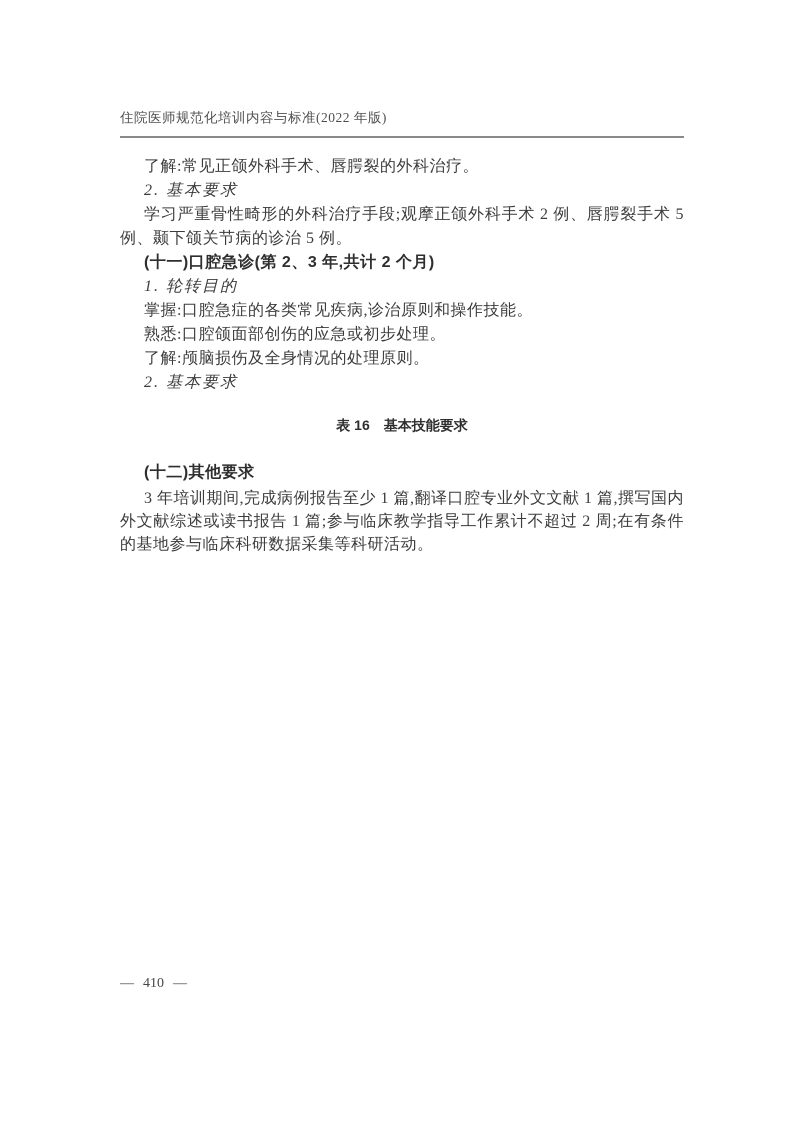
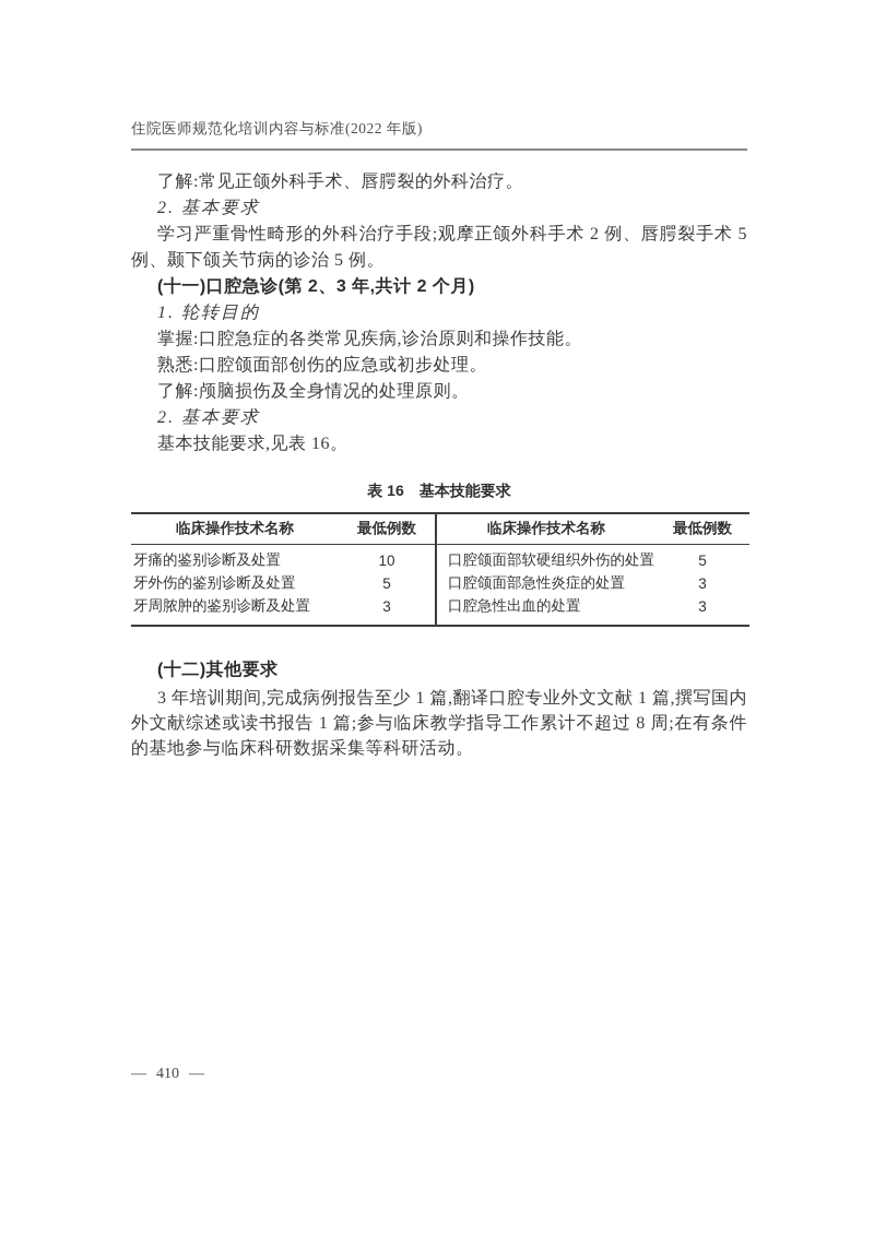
  住院医师规范化培训内容与标准(2022 年版)
  了解:常见正颌外科手术、唇腭裂的外科治疗。
  2. 基本要求
  学习严重骨性畸形的外科治疗手段;观摩正颌外科手术 2 例、唇腭裂手术 5 例、颞下颌关节病的诊治 5 例。
  (十一)口腔急诊(第 2、3 年,共计 2 个月)
  1. 轮转目的
  掌握:口腔急症的各类常见疾病,诊治原则和操作技能。
  熟悉:口腔颌面部创伤的应急或初步处理。
  了解:颅脑损伤及全身情况的处理原则。
  2. 基本要求
+ 基本技能要求,见表 16。
  表 16 基本技能要求
+ 临床操作技术名称	最低例数	临床操作技术名称	最低例数
+ 牙痛的鉴别诊断及处置	10	口腔颌面部软硬组织外伤的处置	5
+ 牙外伤的鉴别诊断及处置	5	口腔颌面部急性炎症的处置	3
+ 牙周脓肿的鉴别诊断及处置	3	口腔急性出血的处置	3
  (十二)其他要求
- 3 年培训期间,完成病例报告至少 1 篇,翻译口腔专业外文文献 1 篇,撰写国内外文献综述或读书报告 1 篇;参与临床教学指导工作累计不超过 2 周;在有条件的基地参与临床科研数据采集等科研活动。
+ 3 年培训期间,完成病例报告至少 1 篇,翻译口腔专业外文文献 1 篇,撰写国内外文献综述或读书报告 1 篇;参与临床教学指导工作累计不超过 8 周;在有条件的基地参与临床科研数据采集等科研活动。
  —
  410
  —
